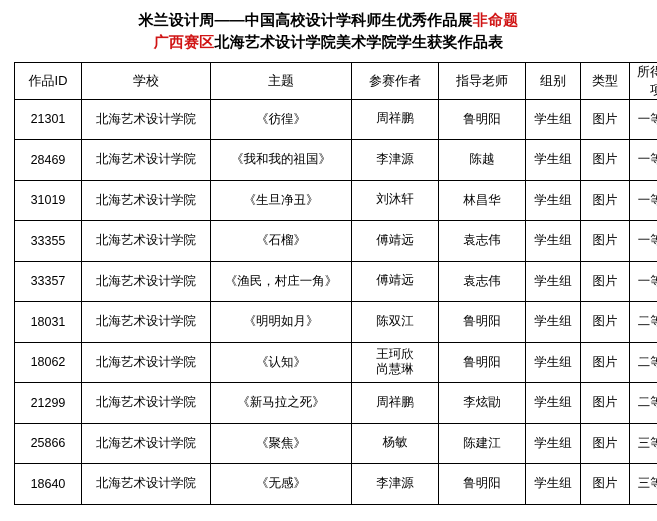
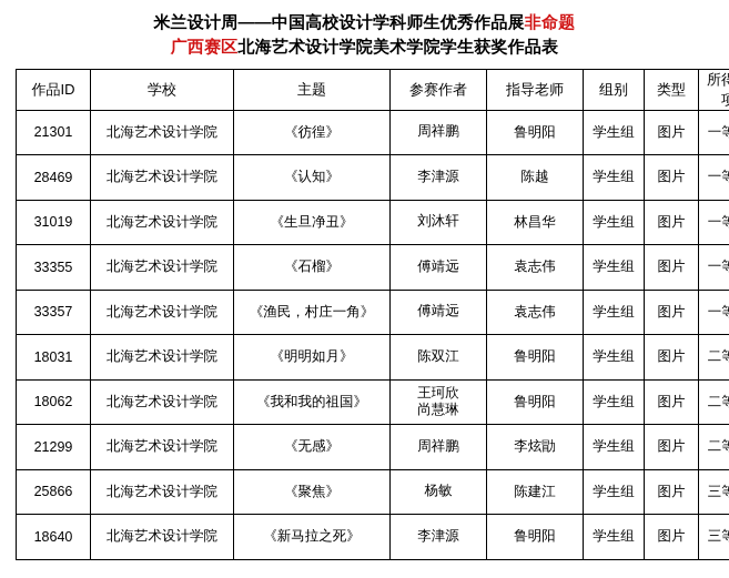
  米兰设计周——中国高校设计学科师生优秀作品展非命题
  广西赛区北海艺术设计学院美术学院学生获奖作品表
  作品ID	学校	主题	参赛作者	指导老师	组别	类型	所
  21301	北海艺术设计学院	《彷徨》	周祥鹏	鲁明阳	学生组	图片	一
- 28469	北海艺术设计学院	《我和我的祖国》	李津源	陈越	学生组	图片	一
+ 28469	北海艺术设计学院	《认知》	李津源	陈越	学生组	图片	一
  31019	北海艺术设计学院	《生旦净丑》	刘沐轩	林昌华	学生组	图片	一
  33355	北海艺术设计学院	《石榴》	傅靖远	袁志伟	学生组	图片	一
  33357	北海艺术设计学院	《渔民，村庄一角》	傅靖远	袁志伟	学生组	图片	一
  18031	北海艺术设计学院	《明明如月》	陈双江	鲁明阳	学生组	图片	二
- 18062	北海艺术设计学院	《认知》	王珂欣 尚慧琳	鲁明阳	学生组	图片	二
+ 18062	北海艺术设计学院	《我和我的祖国》	王珂欣 尚慧琳	鲁明阳	学生组	图片	二
- 21299	北海艺术设计学院	《新马拉之死》	周祥鹏	李炫勖	学生组	图片	二
+ 21299	北海艺术设计学院	《无感》	周祥鹏	李炫勖	学生组	图片	二
  25866	北海艺术设计学院	《聚焦》	杨敏	陈建江	学生组	图片	三
- 18640	北海艺术设计学院	《无感》	李津源	鲁明阳	学生组	图片	三
+ 18640	北海艺术设计学院	《新马拉之死》	李津源	鲁明阳	学生组	图片	三
